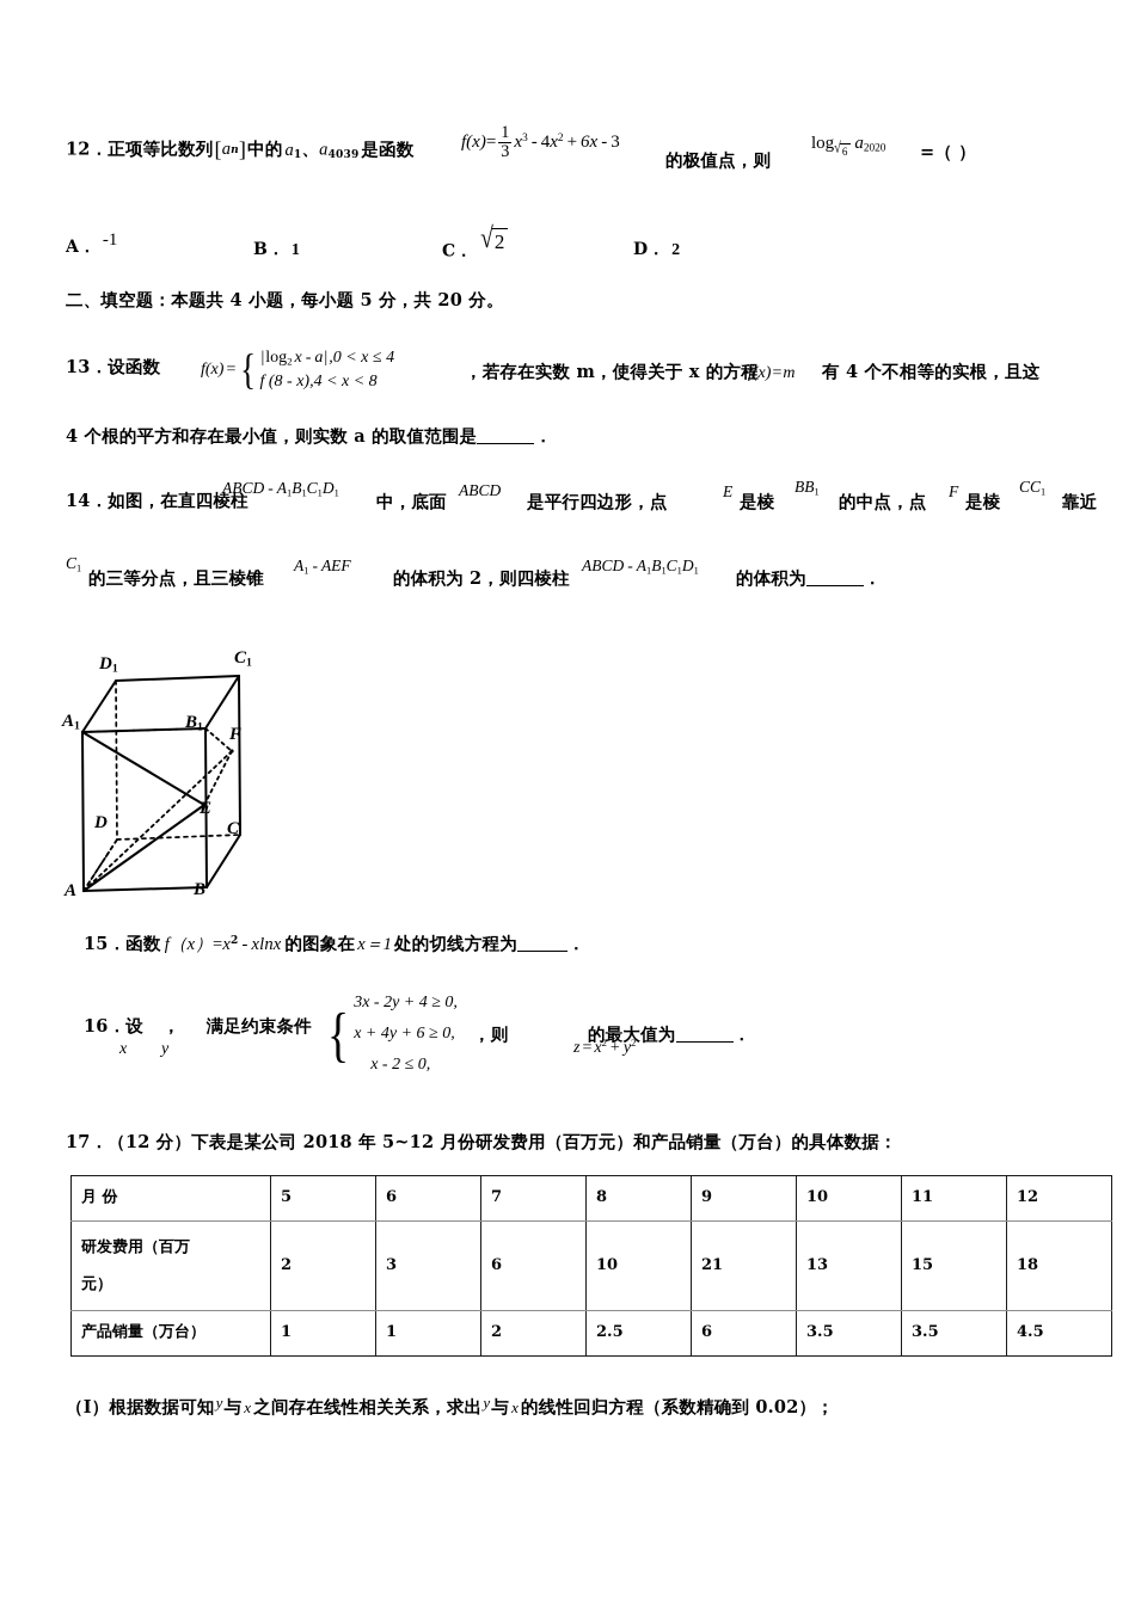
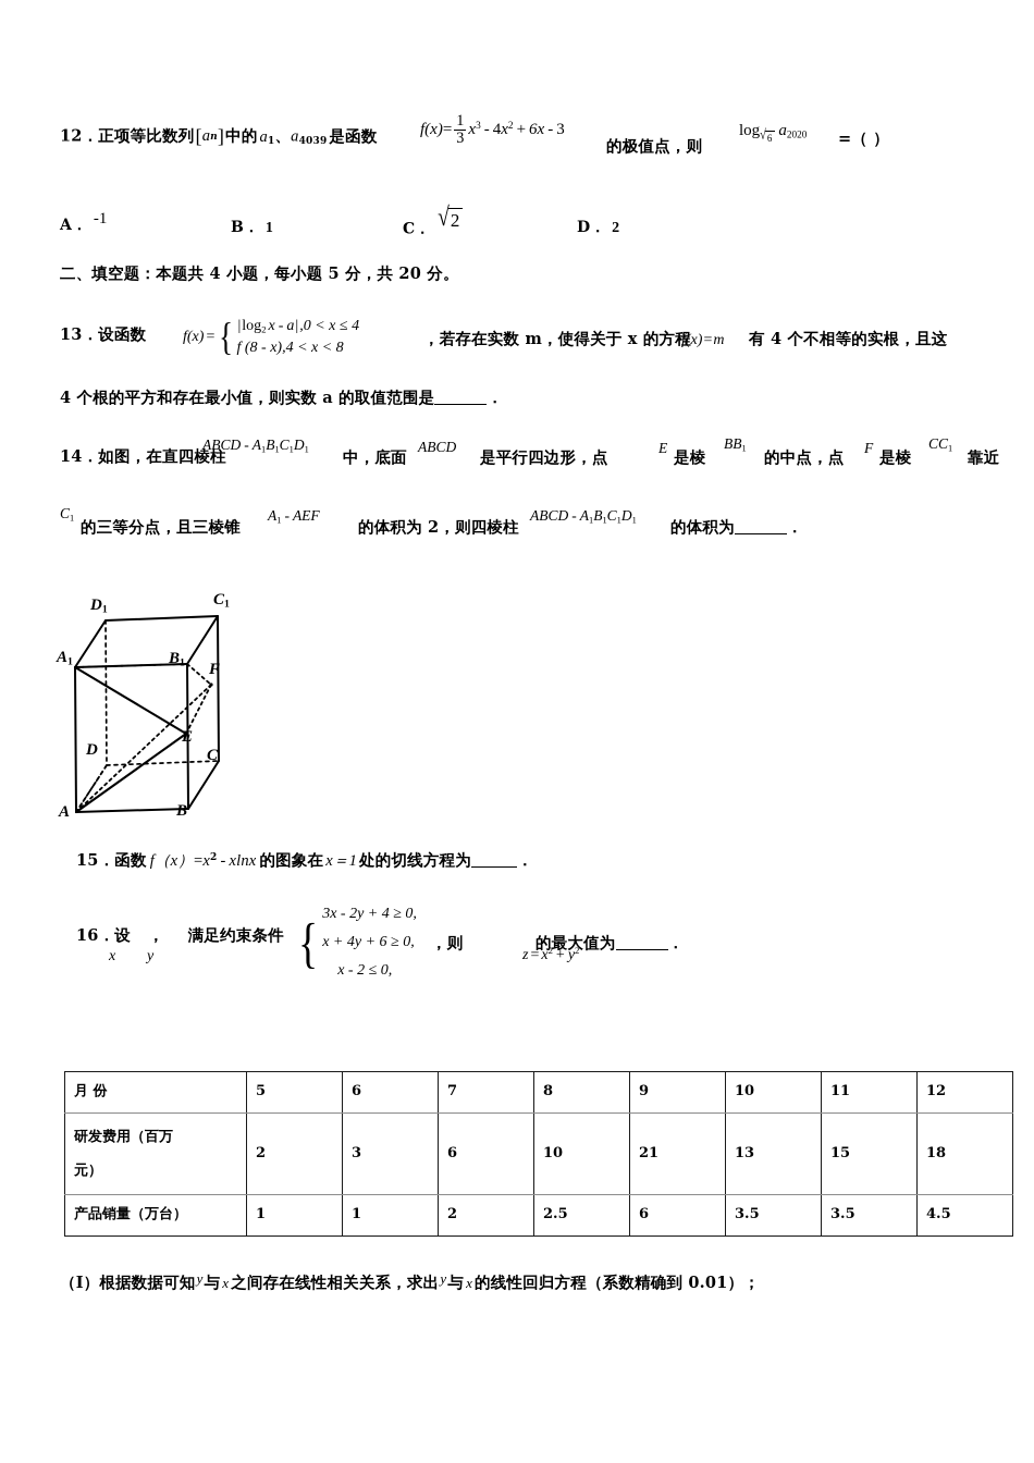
  12．正项等比数列
  [
  a
  n
  ]
  中的 a1、a4039是函数
  f(x)=
  1
  3
  x3 - 4x2 + 6x - 3
  的极值点，则
  log
  √
  6
  a2020
  =（ ）
  A． -1
  B． 1
  C．
  √
  2
  D． 2
  二、填空题：本题共 4 小题，每小题 5 分，共 20 分。
  13．设函数
  f(x) =
  {
  |log2 x - a|,0 < x ≤ 4
  f (8 - x),4 < x < 8
  ，若存在实数 m，使得关于 x 的方程
  f(x)=m
  有 4 个不相等的实根，且这
  4 个根的平方和存在最小值，则实数 a 的取值范围是 ．
  14．如图，在直四棱柱
  ABCD - A1B1C1D1
  中，底面
  ABCD
  是平行四边形，点
  E
  是棱
  BB1
  的中点，点
  F
  是棱
  CC1
  靠近
  C1
  的三等分点，且三棱锥
  A1 - AEF
  的体积为 2，则四棱柱
  ABCD - A1B1C1D1
  的体积为 ．
  D1
  C1
  A1
  B1
  F
  E
  D
  C
  A
  B
  15．函数 f（x）=x2 - xlnx 的图象在 x＝1 处的切线方程为 ．
  16．设 ， 满足约束条件
  x
  y
  {
  3x - 2y + 4 ≥ 0,
  x + 4y + 6 ≥ 0,
  x - 2 ≤ 0,
  ，则
  z = x2 + y2
  的最大值为 ．
- 17．（12 分）下表是某公司 2018 年 5~12 月份研发费用（百万元）和产品销量（万台）的具体数据：
  月 份	5	6	7	8	9	10	11	12
  研发费用（百万 元）	2	3	6	10	21	13	15	18
  产品销量（万台）	1	1	2	2.5	6	3.5	3.5	4.5
- （Ⅰ）根据数据可知y与 x 之间存在线性相关关系，求出y与 x 的线性回归方程（系数精确到 0.02）；
+ （Ⅰ）根据数据可知y与 x 之间存在线性相关关系，求出y与 x 的线性回归方程（系数精确到 0.01）；
